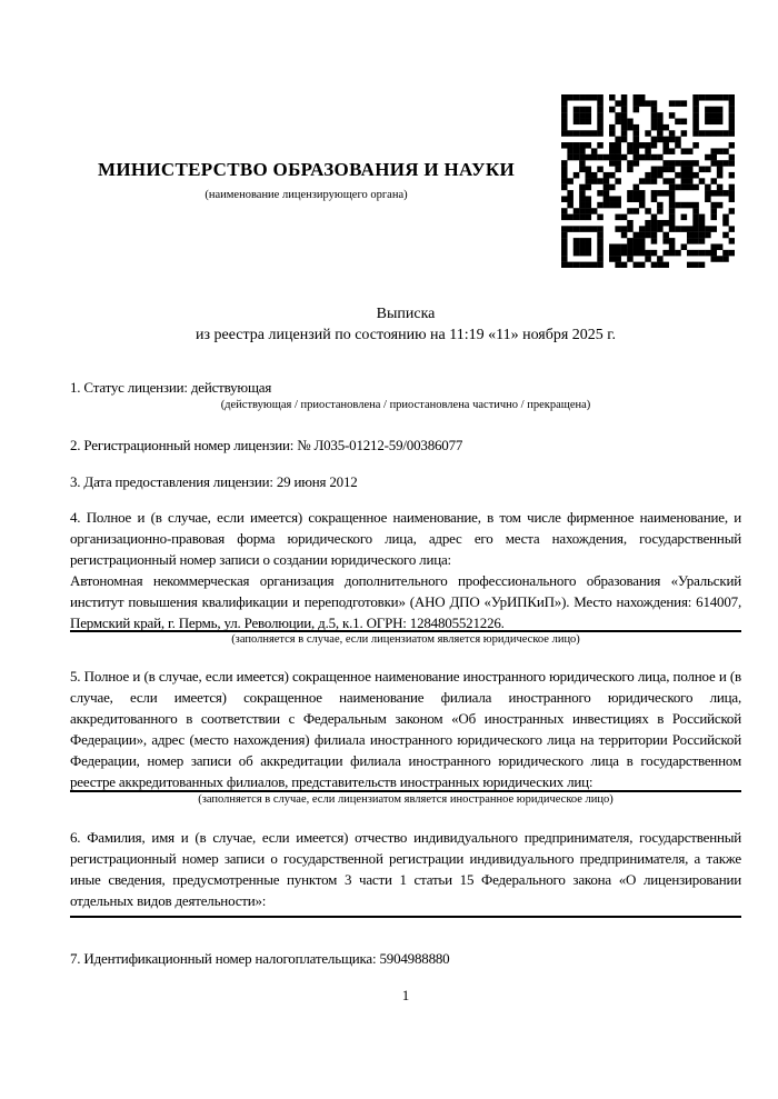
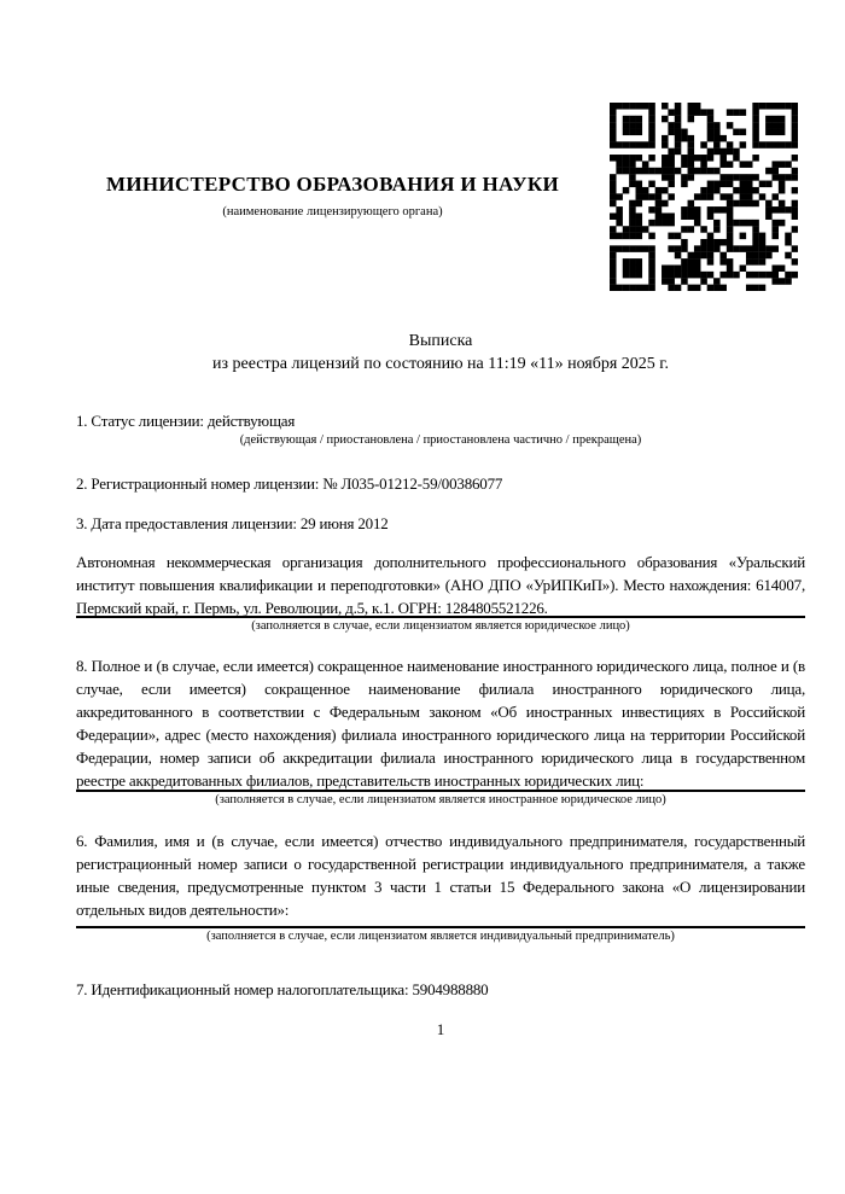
  МИНИСТЕРСТВО ОБРАЗОВАНИЯ И НАУКИ
  (наименование лицензирующего органа)
  Выписка
  из реестра лицензий по состоянию на 11:19 «11» ноября 2025 г.
  1. Статус лицензии: действующая
  (действующая / приостановлена / приостановлена частично / прекращена)
  2. Регистрационный номер лицензии: № Л035-01212-59/00386077
  3. Дата предоставления лицензии: 29 июня 2012
- 4. Полное и (в случае, если имеется) сокращенное наименование, в том числе фирменное наименование, и организационно-правовая форма юридического лица, адрес его места нахождения, государственный регистрационный номер записи о создании юридического лица:
  Автономная некоммерческая организация дополнительного профессионального образования «Уральский институт повышения квалификации и переподготовки» (АНО ДПО «УрИПКиП»). Место нахождения: 614007, Пермский край, г. Пермь, ул. Революции, д.5, к.1. ОГРН: 1284805521226.
  (заполняется в случае, если лицензиатом является юридическое лицо)
- 5. Полное и (в случае, если имеется) сокращенное наименование иностранного юридического лица, полное и (в случае, если имеется) сокращенное наименование филиала иностранного юридического лица, аккредитованного в соответствии с Федеральным законом «Об иностранных инвестициях в Российской Федерации», адрес (место нахождения) филиала иностранного юридического лица на территории Российской Федерации, номер записи об аккредитации филиала иностранного юридического лица в государственном реестре аккредитованных филиалов, представительств иностранных юридических лиц:
+ 8. Полное и (в случае, если имеется) сокращенное наименование иностранного юридического лица, полное и (в случае, если имеется) сокращенное наименование филиала иностранного юридического лица, аккредитованного в соответствии с Федеральным законом «Об иностранных инвестициях в Российской Федерации», адрес (место нахождения) филиала иностранного юридического лица на территории Российской Федерации, номер записи об аккредитации филиала иностранного юридического лица в государственном реестре аккредитованных филиалов, представительств иностранных юридических лиц:
  (заполняется в случае, если лицензиатом является иностранное юридическое лицо)
  6. Фамилия, имя и (в случае, если имеется) отчество индивидуального предпринимателя, государственный регистрационный номер записи о государственной регистрации индивидуального предпринимателя, а также иные сведения, предусмотренные пунктом 3 части 1 статьи 15 Федерального закона «О лицензировании отдельных видов деятельности»:
+ (заполняется в случае, если лицензиатом является индивидуальный предприниматель)
  7. Идентификационный номер налогоплательщика: 5904988880
  1
